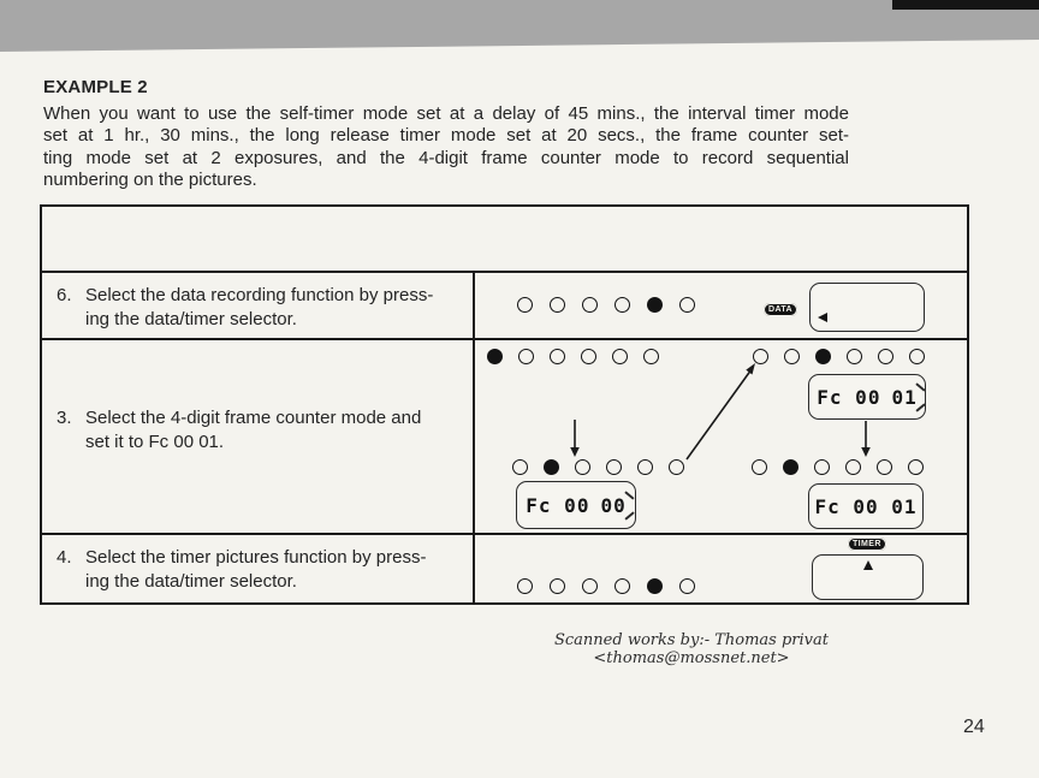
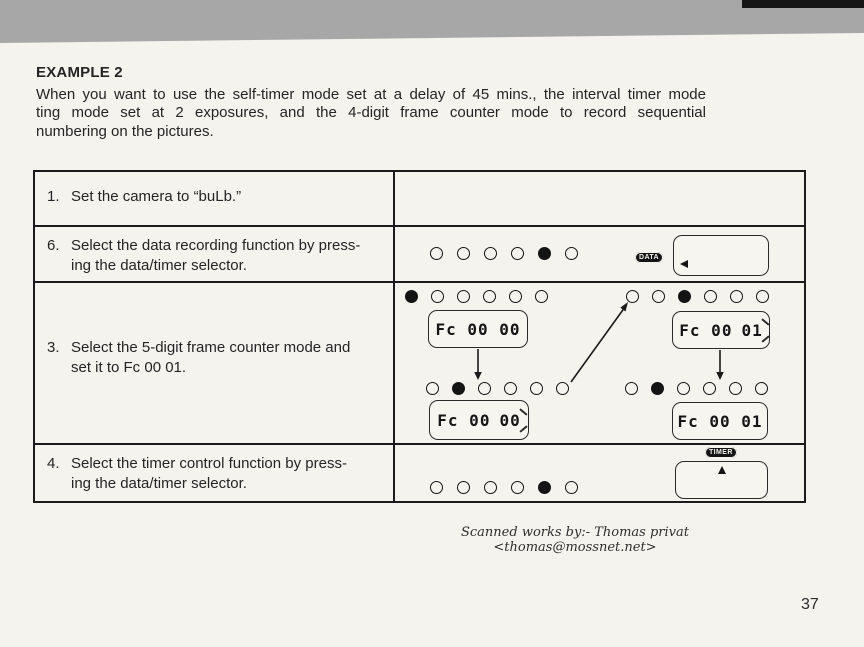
  EXAMPLE 2
  When you want to use the self-timer mode set at a delay of 45 mins., the interval timer mode
- set at 1 hr., 30 mins., the long release timer mode set at 20 secs., the frame counter set-
  ting mode set at 2 exposures, and the 4-digit frame counter mode to record sequential
  numbering on the pictures.
+ 1.
+ Set the camera to “buLb.”
  6.
  Select the data recording function by press-
  ing the data/timer selector.
  3.
- Select the 4-digit frame counter mode and
+ Select the 5-digit frame counter mode and
  set it to Fc 00 01.
+ Fc 00 00
  Fc 00
  01
  Fc 00
  00
  Fc 00 01
  4.
- Select the timer pictures function by press-
+ Select the timer control function by press-
  ing the data/timer selector.
  Scanned works by:- Thomas privat <thomas@mossnet.net>
- 24
+ 37
